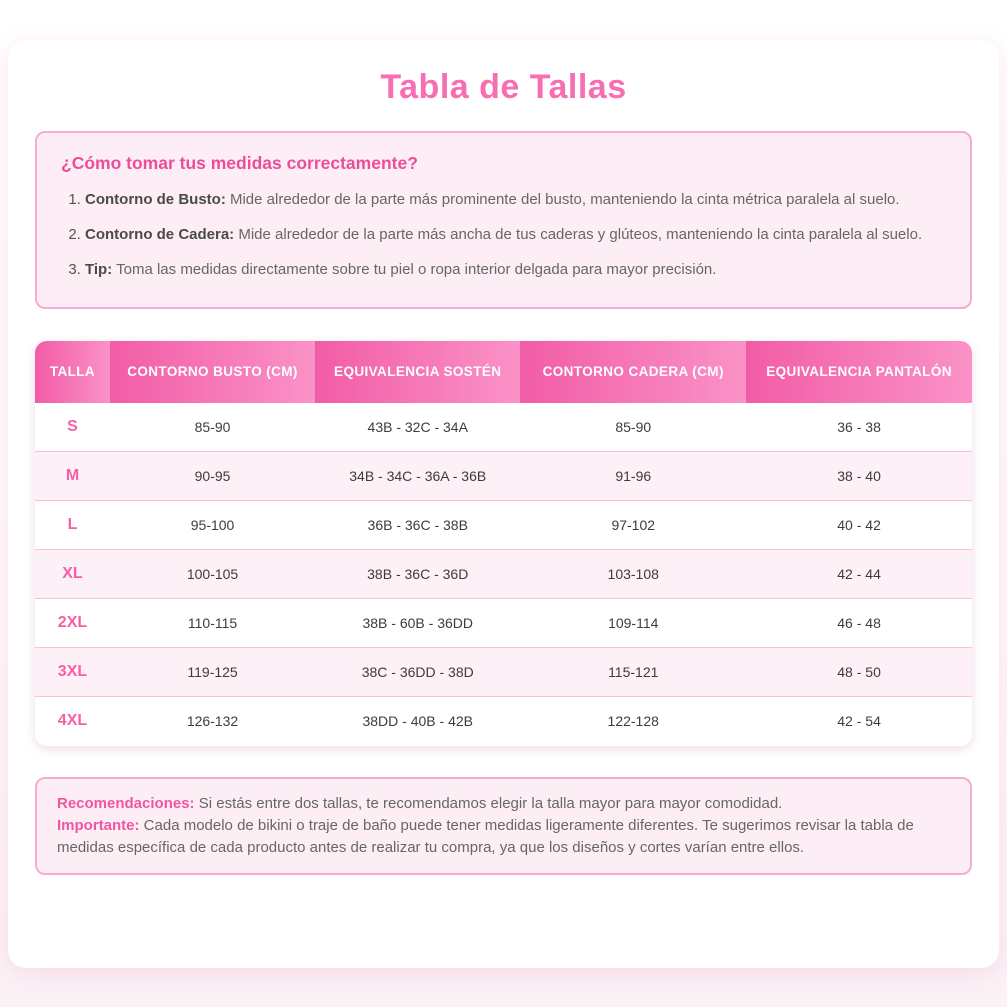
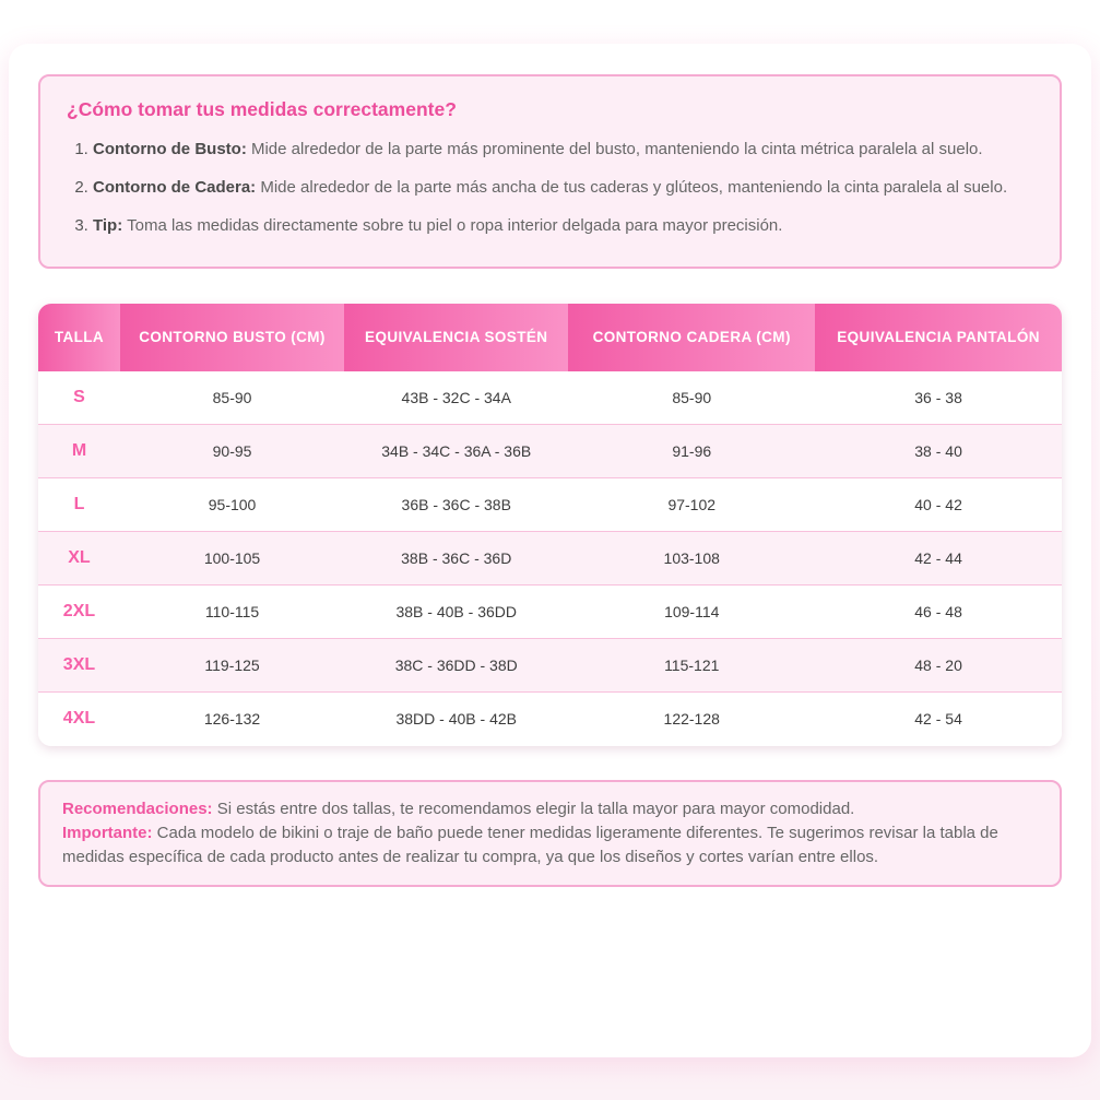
- Tabla de Tallas
  ¿Cómo tomar tus medidas correctamente?
  Contorno de Busto: Mide alrededor de la parte más prominente del busto, manteniendo la cinta métrica paralela al suelo.
  Contorno de Cadera: Mide alrededor de la parte más ancha de tus caderas y glúteos, manteniendo la cinta paralela al suelo.
  Tip: Toma las medidas directamente sobre tu piel o ropa interior delgada para mayor precisión.
  TALLA	CONTORNO BUSTO (CM)	EQUIVALENCIA SOSTÉN	CONTORNO CADERA (CM)	EQUIVALENCIA PANTALÓN
  S	85-90	43B - 32C - 34A	85-90	36 - 38
  M	90-95	34B - 34C - 36A - 36B	91-96	38 - 40
  L	95-100	36B - 36C - 38B	97-102	40 - 42
  XL	100-105	38B - 36C - 36D	103-108	42 - 44
- 2XL	110-115	38B - 60B - 36DD	109-114	46 - 48
+ 2XL	110-115	38B - 40B - 36DD	109-114	46 - 48
- 3XL	119-125	38C - 36DD - 38D	115-121	48 - 50
+ 3XL	119-125	38C - 36DD - 38D	115-121	48 - 20
  4XL	126-132	38DD - 40B - 42B	122-128	42 - 54
  Recomendaciones: Si estás entre dos tallas, te recomendamos elegir la talla mayor para mayor comodidad.
  Importante: Cada modelo de bikini o traje de baño puede tener medidas ligeramente diferentes. Te sugerimos revisar la tabla de medidas específica de cada producto antes de realizar tu compra, ya que los diseños y cortes varían entre ellos.
